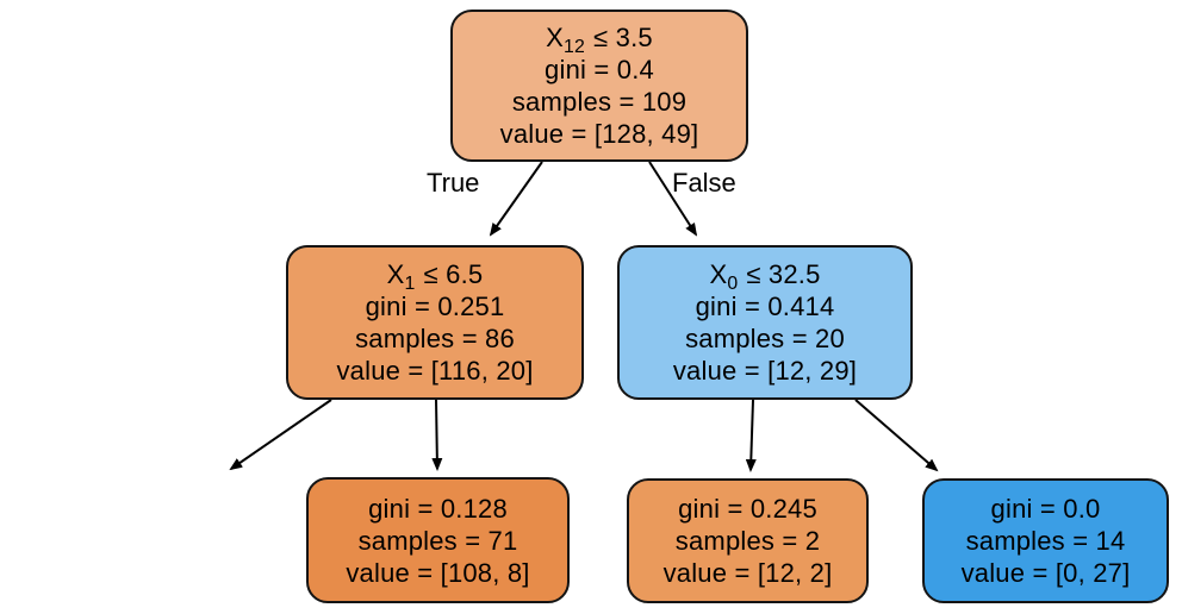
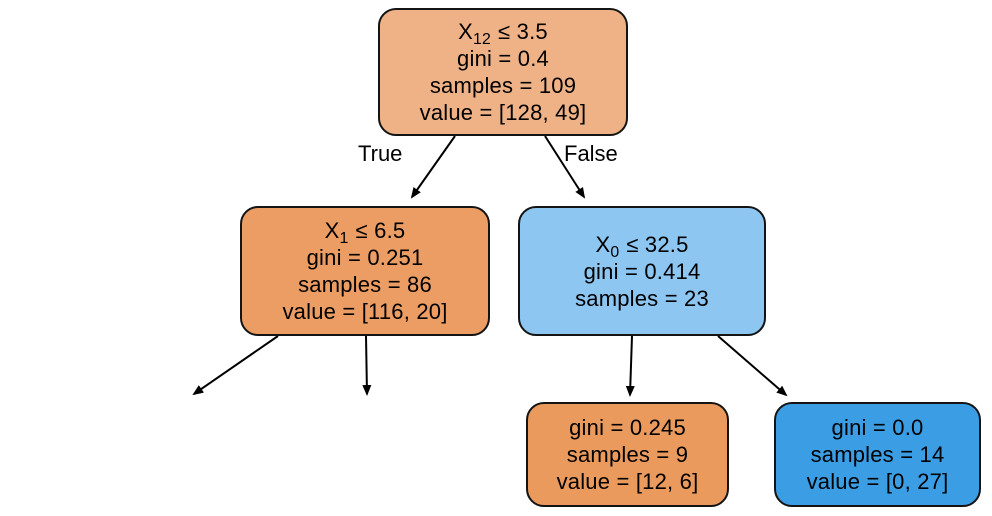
  True
  False
  X12 ≤ 3.5
  gini = 0.4
  samples = 109
  value = [128, 49]
  X1 ≤ 6.5
  gini = 0.251
  samples = 86
  value = [116, 20]
  X0 ≤ 32.5
  gini = 0.414
- samples = 20
+ samples = 23
- value = [12, 29]
- gini = 0.128
- samples = 71
- value = [108, 8]
  gini = 0.245
- samples = 2
+ samples = 9
- value = [12, 2]
+ value = [12, 6]
  gini = 0.0
  samples = 14
  value = [0, 27]
